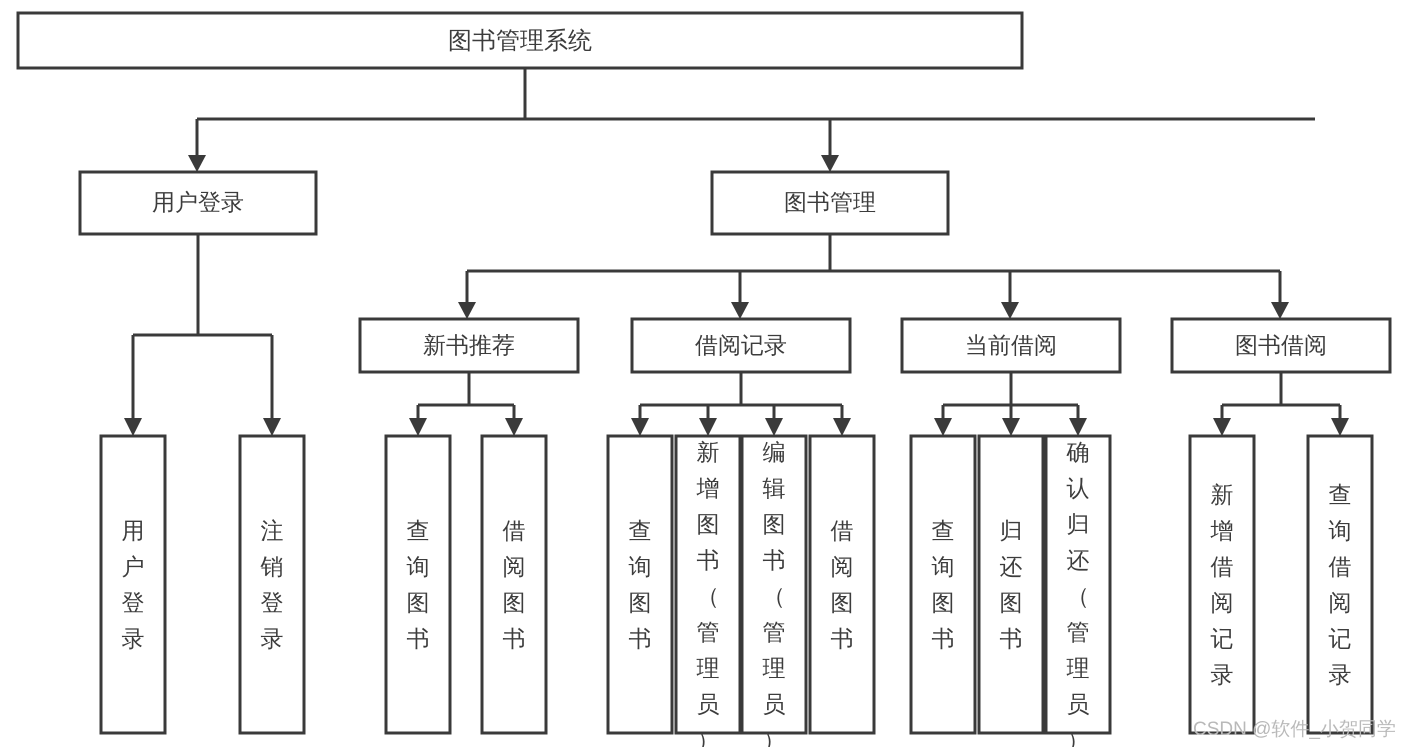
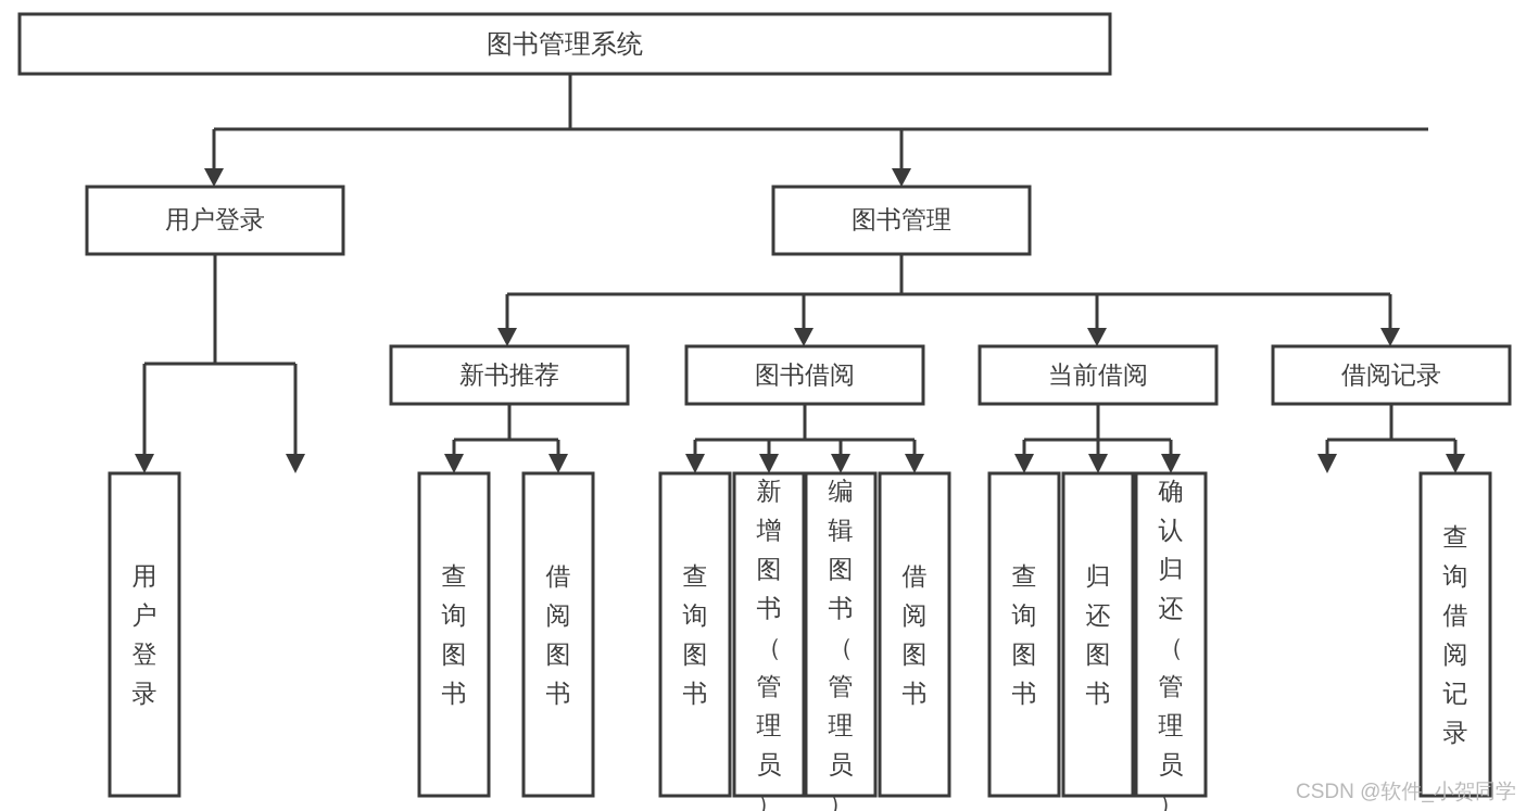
  图书管理系统
  用户登录
  图书管理
  新书推荐
- 借阅记录
+ 图书借阅
  当前借阅
- 图书借阅
+ 借阅记录
  用户登录
- 注销登录
  查询图书
  借阅图书
  查询图书
  新增图书（管理员）
  编辑图书（管理员）
  借阅图书
  查询图书
  归还图书
  确认归还（管理员）
- 新增借阅记录
  查询借阅记录
  CSDN @软件_小贺同学
